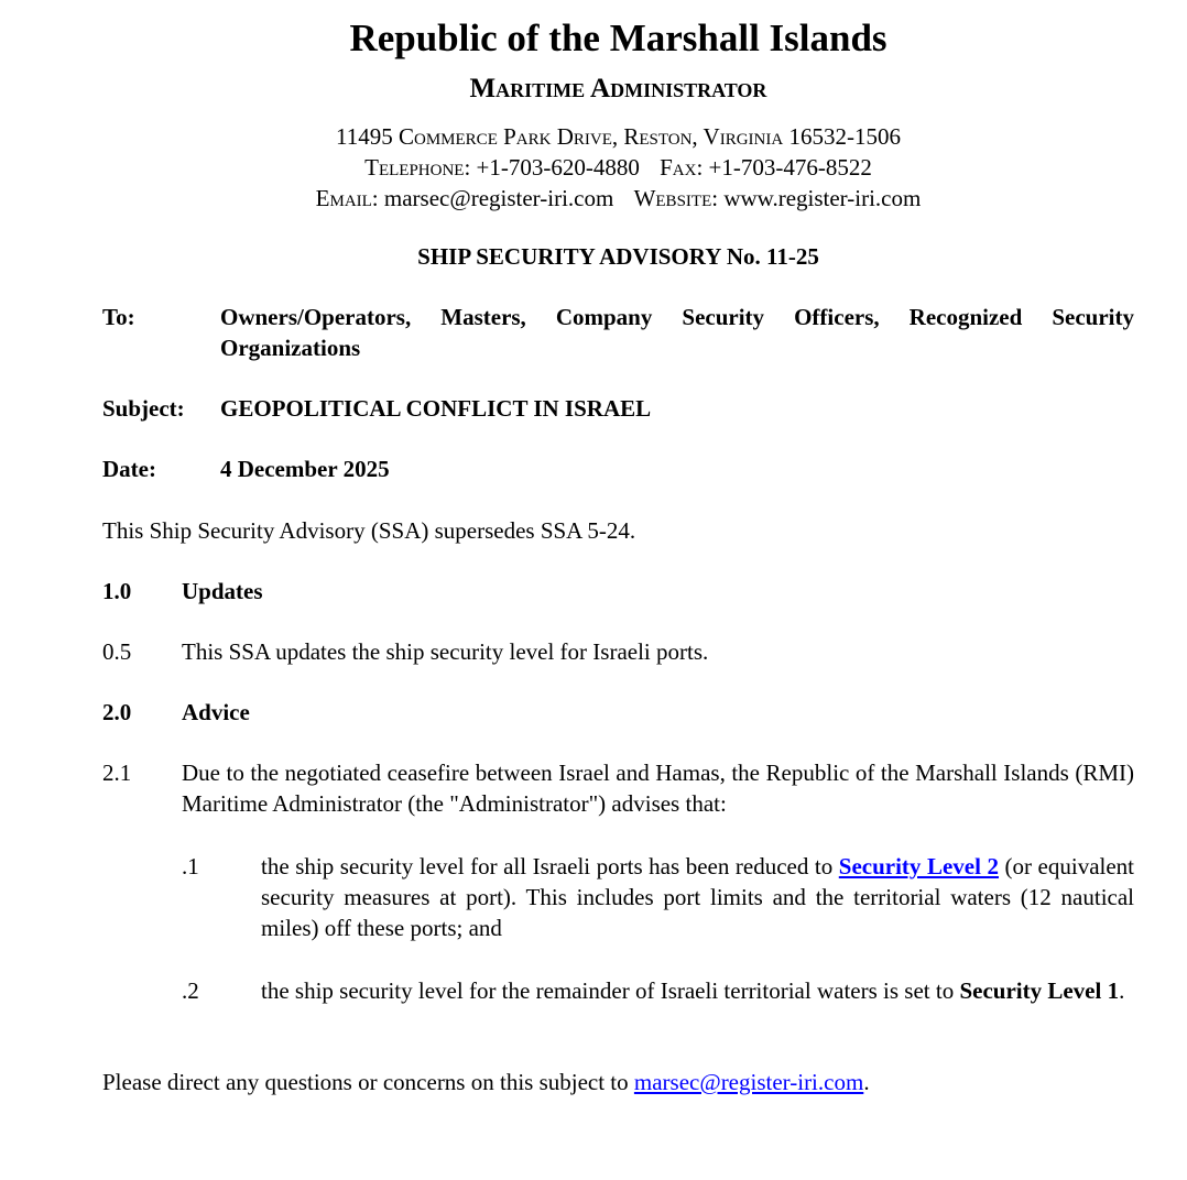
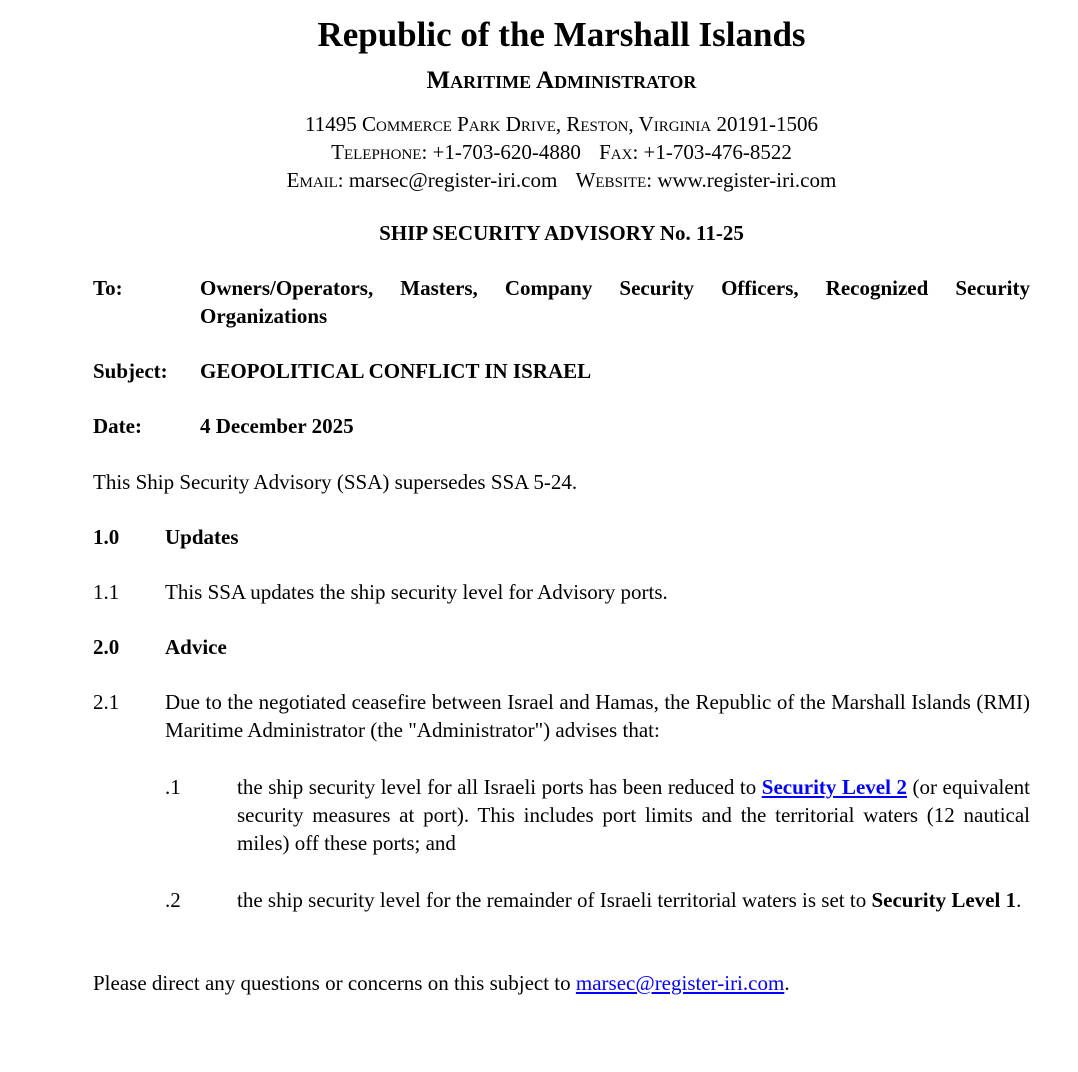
  Republic of the Marshall Islands
  Maritime Administrator
- 11495 Commerce Park Drive, Reston, Virginia 16532-1506
+ 11495 Commerce Park Drive, Reston, Virginia 20191-1506
  Telephone: +1-703-620-4880 Fax: +1-703-476-8522
  Email: marsec@register-iri.com Website: www.register-iri.com
  SHIP SECURITY ADVISORY No. 11-25
  To:
  Owners/Operators, Masters, Company Security Officers, Recognized Security Organizations
  Subject:
  GEOPOLITICAL CONFLICT IN ISRAEL
  Date:
  4 December 2025
  This Ship Security Advisory (SSA) supersedes SSA 5-24.
  1.0
  Updates
- 0.5
+ 1.1
- This SSA updates the ship security level for Israeli ports.
+ This SSA updates the ship security level for Advisory ports.
  2.0
  Advice
  2.1
  Due to the negotiated ceasefire between Israel and Hamas, the Republic of the Marshall Islands (RMI) Maritime Administrator (the "Administrator") advises that:
  .1
  the ship security level for all Israeli ports has been reduced to Security Level 2 (or equivalent security measures at port). This includes port limits and the territorial waters (12 nautical miles) off these ports; and
  .2
  the ship security level for the remainder of Israeli territorial waters is set to Security Level 1.
  Please direct any questions or concerns on this subject to marsec@register-iri.com.
